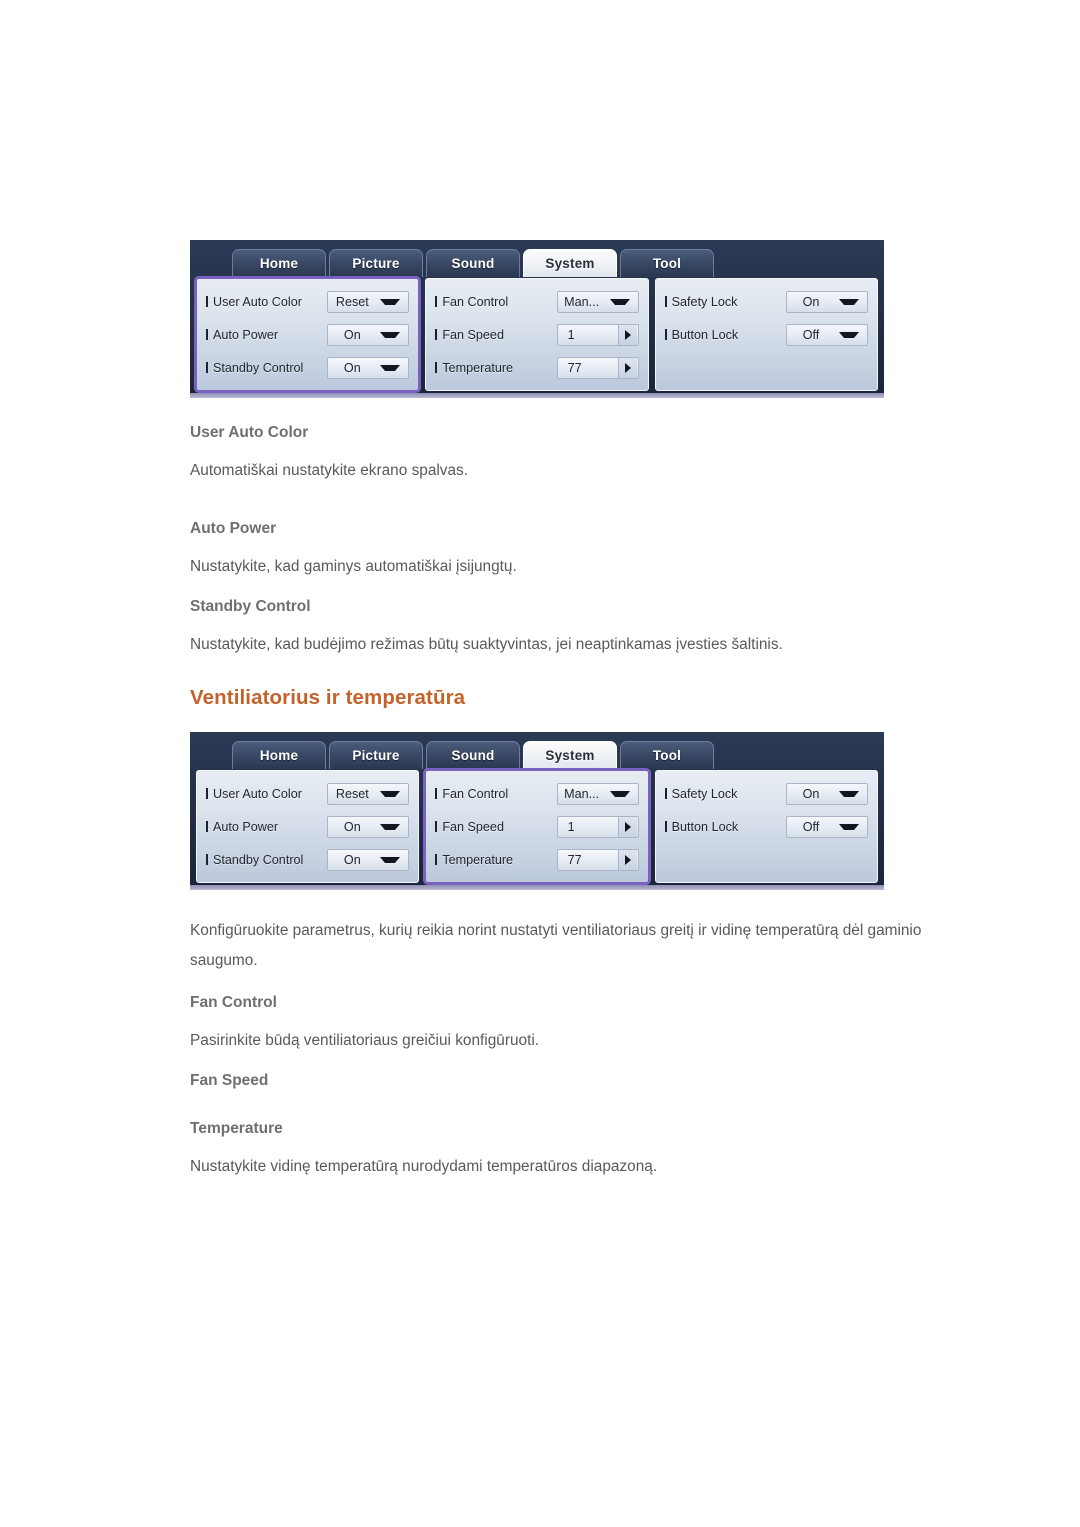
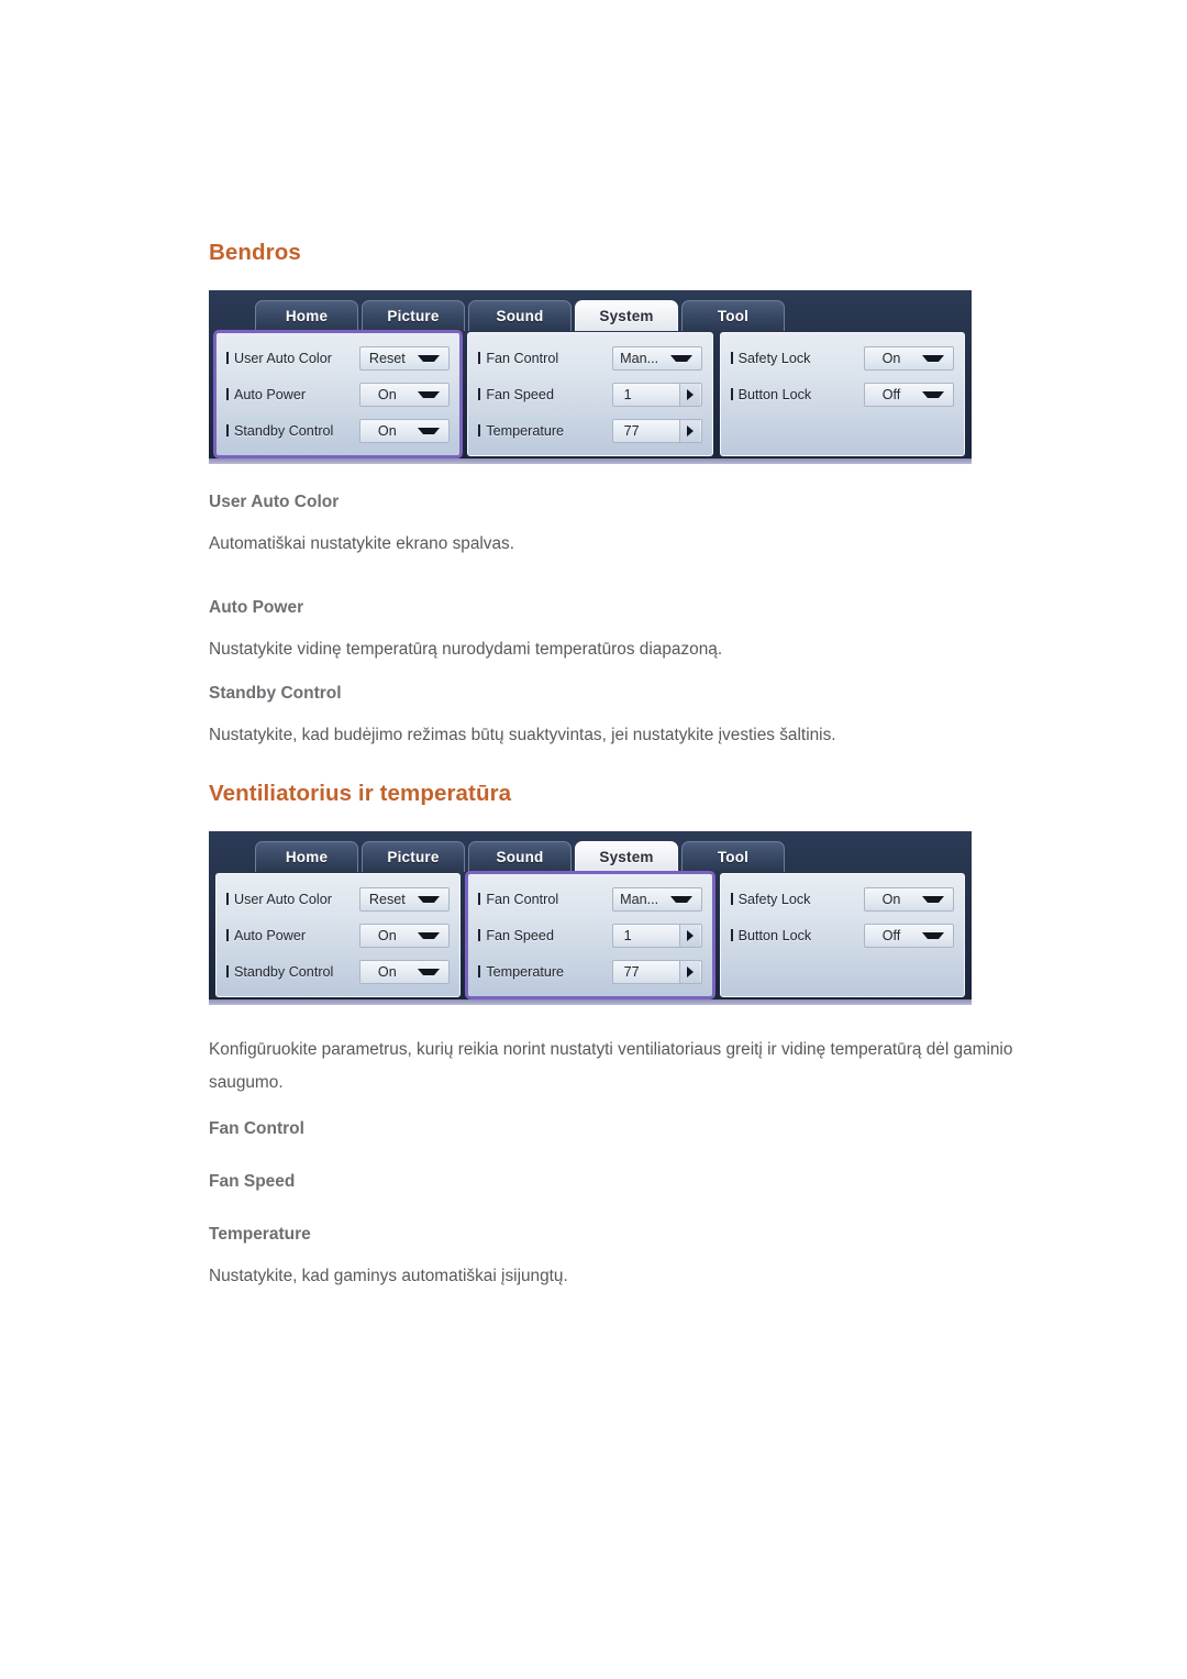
+ Bendros
  Home
  Picture
  Sound
  System
  Tool
  User Auto Color
  Reset
  Auto Power
  On
  Standby Control
  On
  Fan Control
  Man...
  Fan Speed
  1
  Temperature
  77
  Safety Lock
  On
  Button Lock
  Off
  User Auto Color
  Automatiškai nustatykite ekrano spalvas.
  Auto Power
- Nustatykite, kad gaminys automatiškai įsijungtų.
+ Nustatykite vidinę temperatūrą nurodydami temperatūros diapazoną.
  Standby Control
- Nustatykite, kad budėjimo režimas būtų suaktyvintas, jei neaptinkamas įvesties šaltinis.
+ Nustatykite, kad budėjimo režimas būtų suaktyvintas, jei nustatykite įvesties šaltinis.
  Ventiliatorius ir temperatūra
  Home
  Picture
  Sound
  System
  Tool
  User Auto Color
  Reset
  Auto Power
  On
  Standby Control
  On
  Fan Control
  Man...
  Fan Speed
  1
  Temperature
  77
  Safety Lock
  On
  Button Lock
  Off
  Konfigūruokite parametrus, kurių reikia norint nustatyti ventiliatoriaus greitį ir vidinę temperatūrą dėl gaminio saugumo.
  Fan Control
- Pasirinkite būdą ventiliatoriaus greičiui konfigūruoti.
  Fan Speed
  Temperature
- Nustatykite vidinę temperatūrą nurodydami temperatūros diapazoną.
+ Nustatykite, kad gaminys automatiškai įsijungtų.
